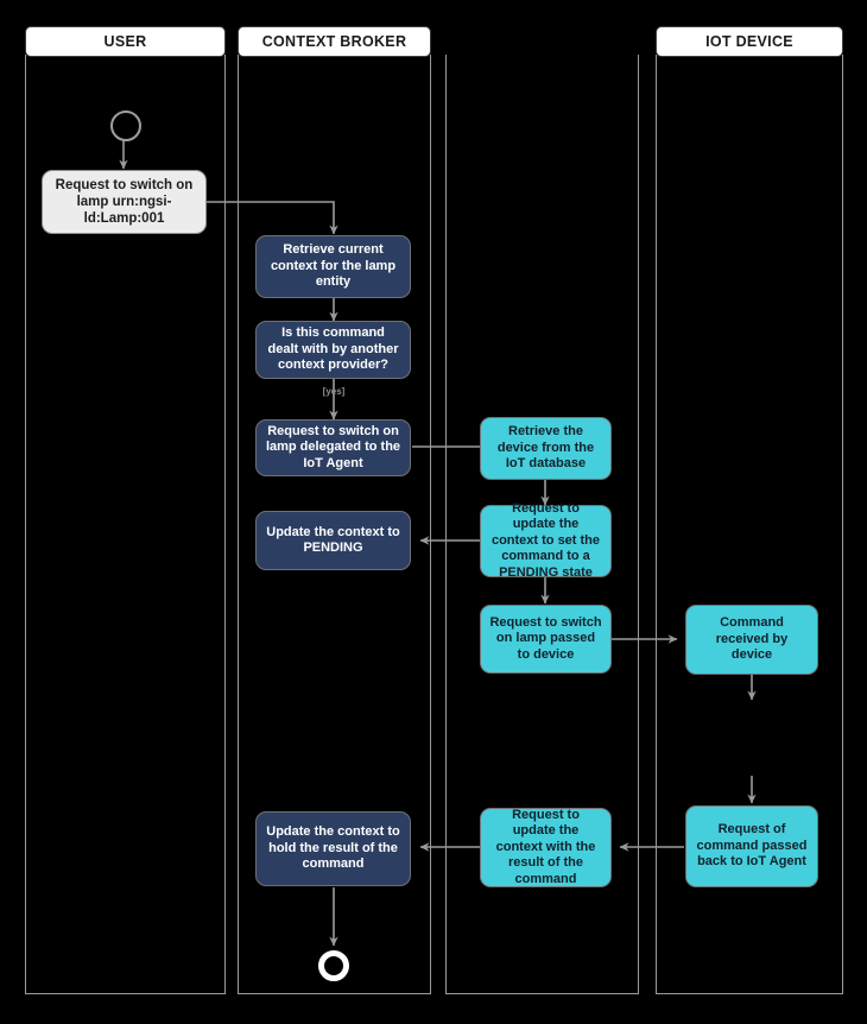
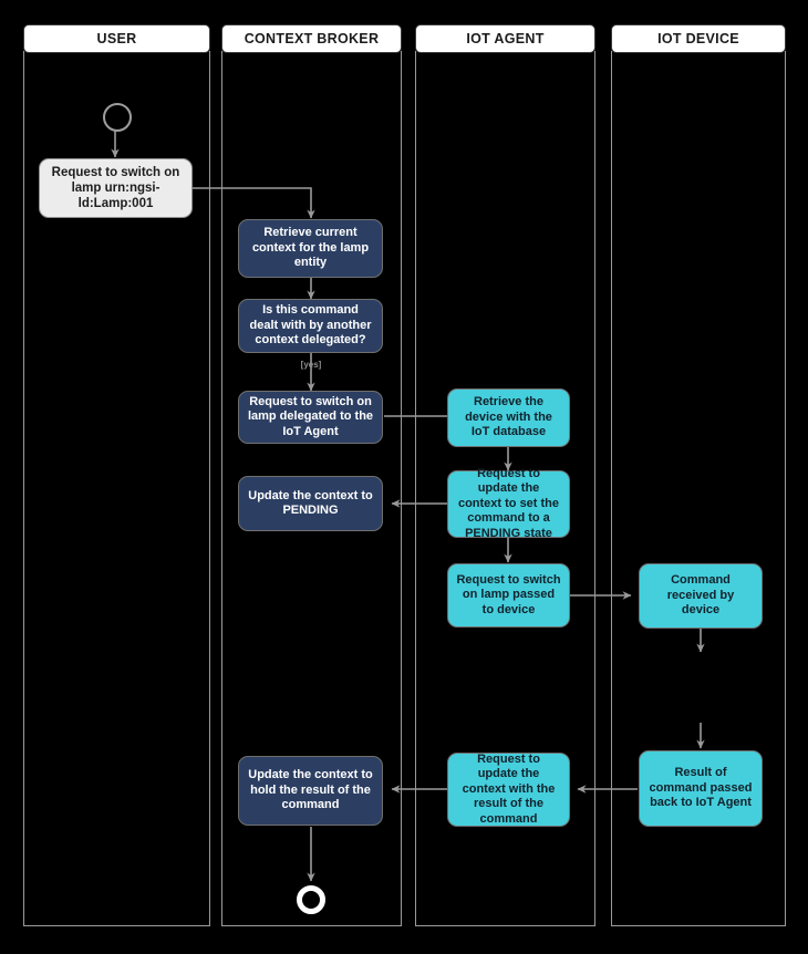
  USER
  CONTEXT BROKER
+ IOT AGENT
  IOT DEVICE
  Request to switch on lamp urn:ngsi-ld:Lamp:001
  Retrieve current context for the lamp entity
- Is this command dealt with by another context provider?
+ Is this command dealt with by another context delegated?
  [yes]
  Request to switch on lamp delegated to the IoT Agent
  Update the context to PENDING
- Retrieve the device from the IoT database
+ Retrieve the device with the IoT database
  Request to update the context to set the command to a PENDING state
  Request to switch on lamp passed to device
  Request to update the context with the result of the command
  Command received by device
- Request of command passed back to IoT Agent
+ Result of command passed back to IoT Agent
  Update the context to hold the result of the command
